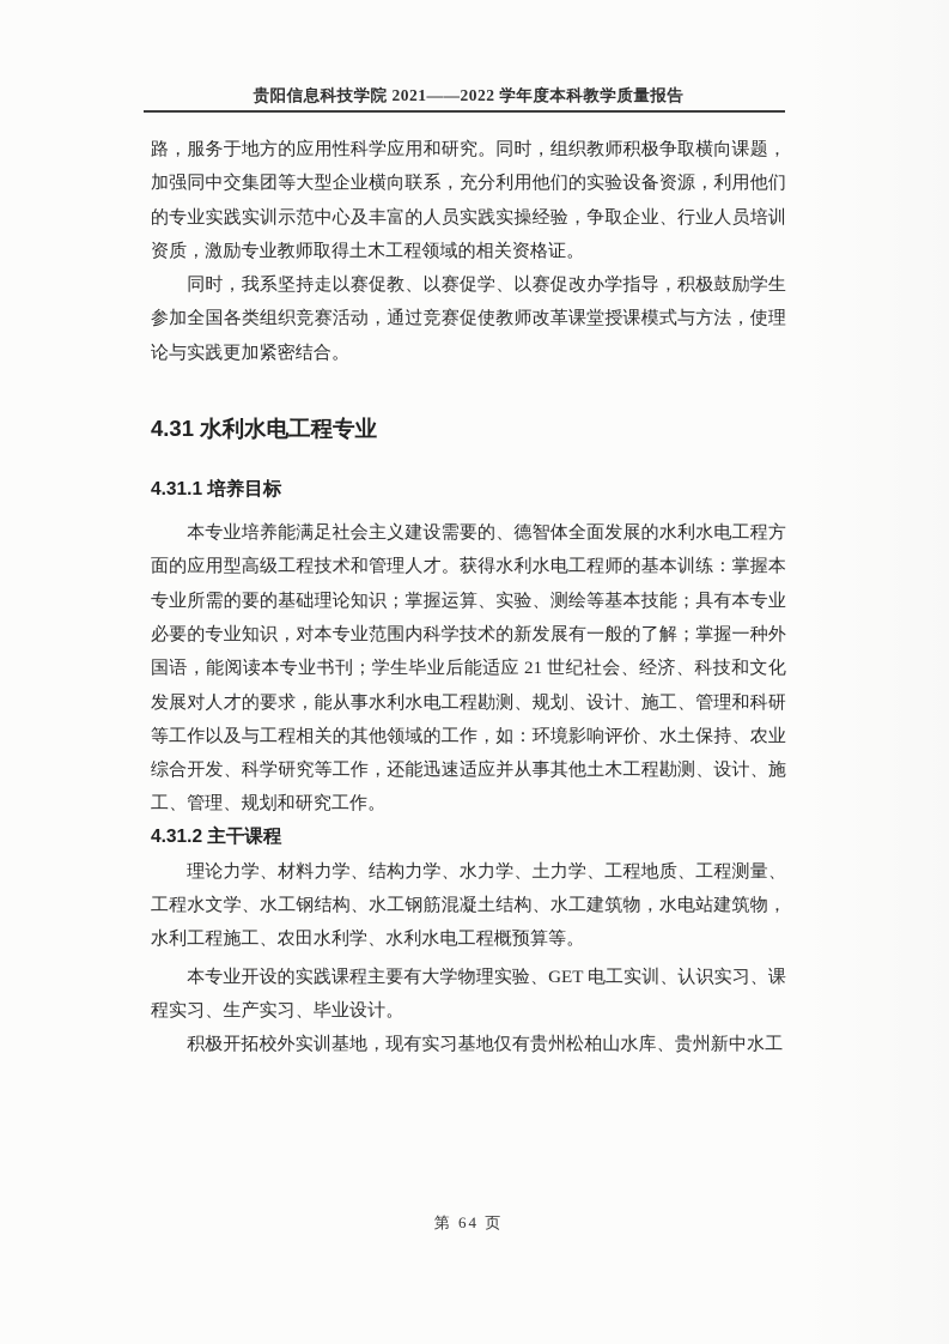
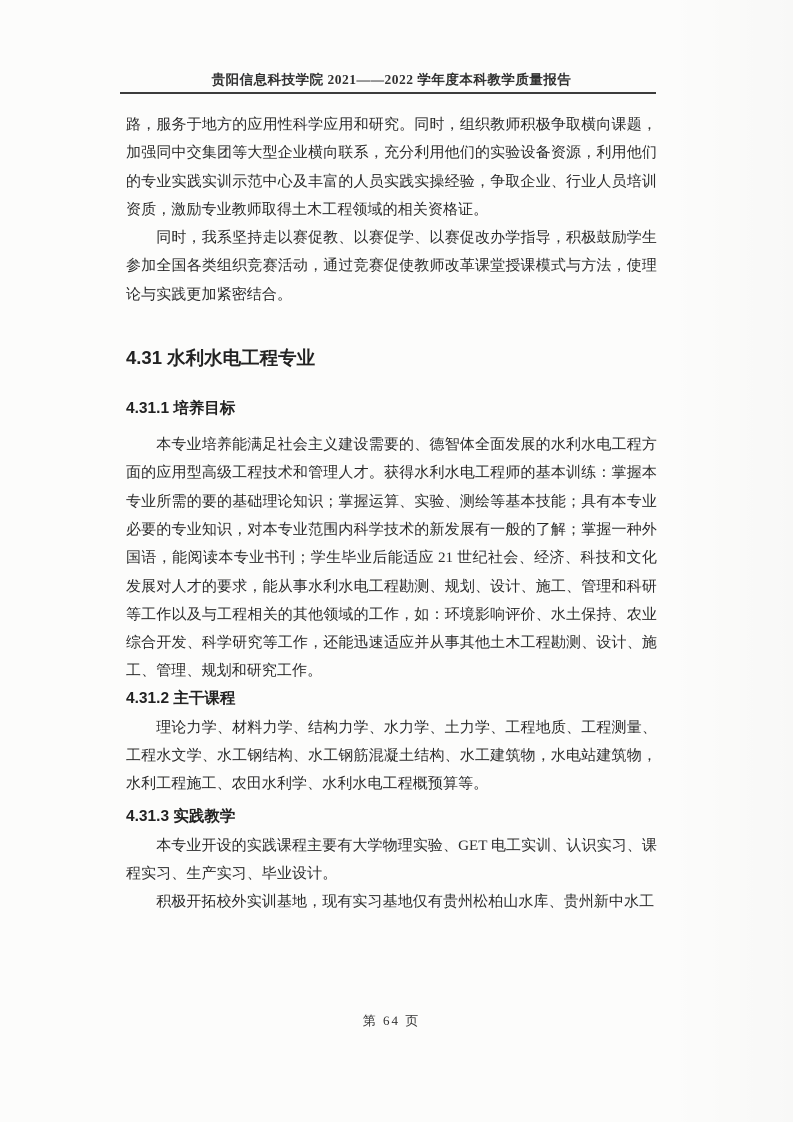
  贵阳信息科技学院 2021——2022 学年度本科教学质量报告
  路，服务于地方的应用性科学应用和研究。同时，组织教师积极争取横向课题，加强同中交集团等大型企业横向联系，充分利用他们的实验设备资源，利用他们的专业实践实训示范中心及丰富的人员实践实操经验，争取企业、行业人员培训资质，激励专业教师取得土木工程领域的相关资格证。
  同时，我系坚持走以赛促教、以赛促学、以赛促改办学指导，积极鼓励学生参加全国各类组织竞赛活动，通过竞赛促使教师改革课堂授课模式与方法，使理论与实践更加紧密结合。
  4.31 水利水电工程专业
  4.31.1 培养目标
  本专业培养能满足社会主义建设需要的、德智体全面发展的水利水电工程方面的应用型高级工程技术和管理人才。获得水利水电工程师的基本训练：掌握本专业所需的要的基础理论知识；掌握运算、实验、测绘等基本技能；具有本专业必要的专业知识，对本专业范围内科学技术的新发展有一般的了解；掌握一种外国语，能阅读本专业书刊；学生毕业后能适应 21 世纪社会、经济、科技和文化发展对人才的要求，能从事水利水电工程勘测、规划、设计、施工、管理和科研等工作以及与工程相关的其他领域的工作，如：环境影响评价、水土保持、农业综合开发、科学研究等工作，还能迅速适应并从事其他土木工程勘测、设计、施工、管理、规划和研究工作。
  4.31.2 主干课程
  理论力学、材料力学、结构力学、水力学、土力学、工程地质、工程测量、工程水文学、水工钢结构、水工钢筋混凝土结构、水工建筑物，水电站建筑物，水利工程施工、农田水利学、水利水电工程概预算等。
+ 4.31.3 实践教学
  本专业开设的实践课程主要有大学物理实验、GET 电工实训、认识实习、课程实习、生产实习、毕业设计。
  积极开拓校外实训基地，现有实习基地仅有贵州松柏山水库、贵州新中水工
  第 64 页
